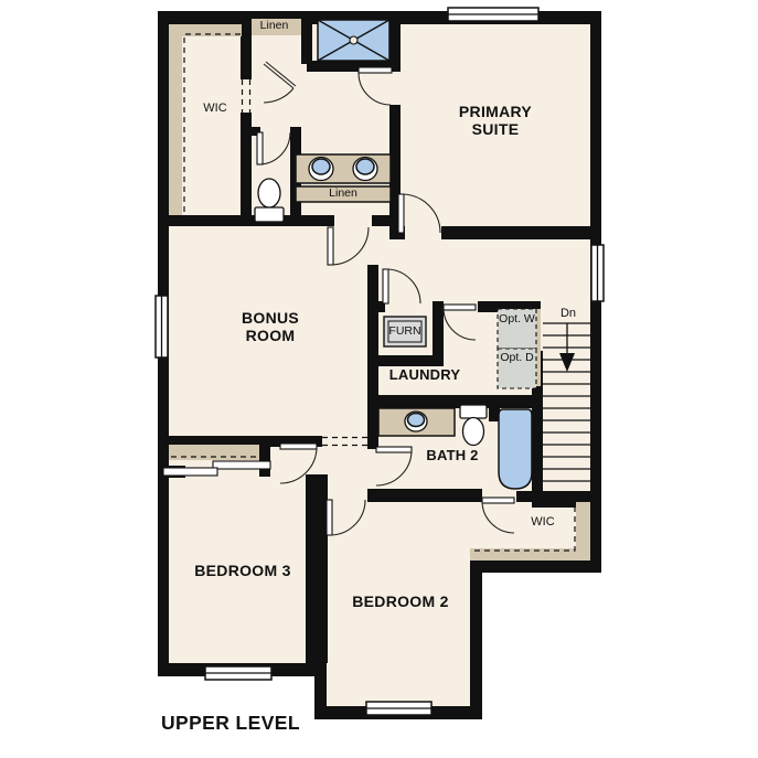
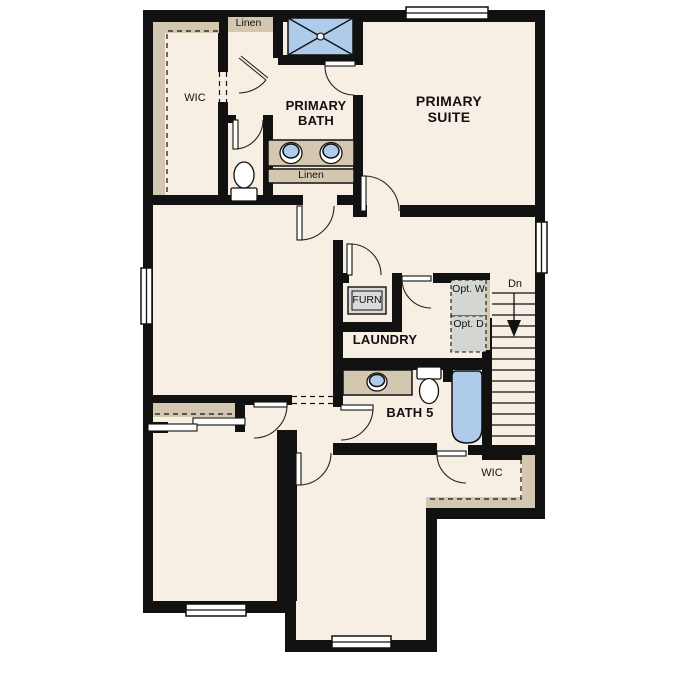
  Linen
  WIC
+ PRIMARY BATH
  PRIMARY SUITE
  Linen
- BONUS ROOM
  FURN
  LAUNDRY
  Opt. W
  Opt. D
  Dn
- BATH 2
+ BATH 5
  WIC
- BEDROOM 3
- BEDROOM 2
- UPPER LEVEL
